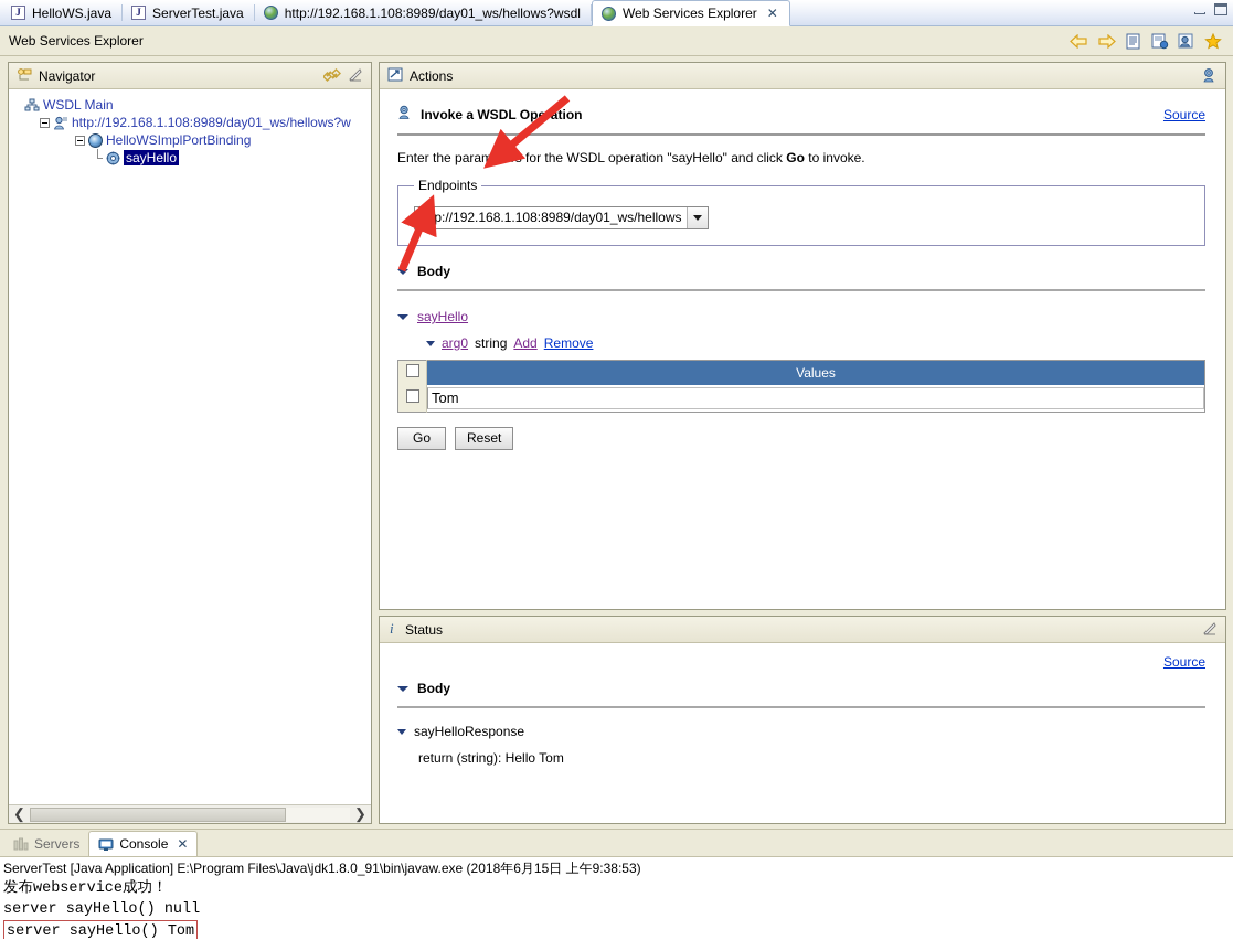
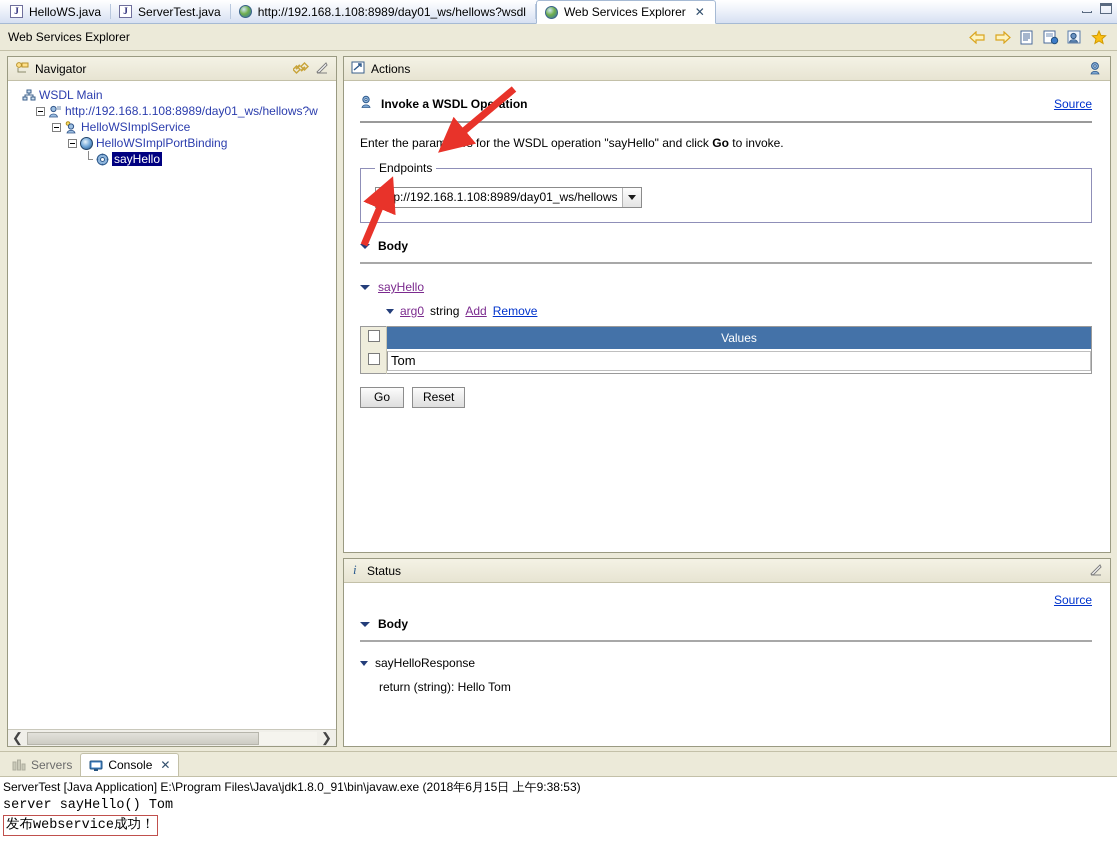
  J
  HelloWS.java
  J
  ServerTest.java
  http://192.168.1.108:8989/day01_ws/hellows?wsdl
  Web Services Explorer
  ✕
  Web Services Explorer
  Navigator
  WSDL Main
  http://192.168.1.108:8989/day01_ws/hellows?w
+ HelloWSImplService
  HelloWSImplPortBinding
  sayHello
  ❮
  ❯
  Actions
  Invoke a WSDL Opetion
  Source
  Enter the parameers for the WSDL operation "sayHello" and click Go to invoke.
  Endpoints
  ttp://192.168.1.108:8989/day01_ws/hellows
  Body
  sayHello
  arg0
  string
  Add
  Remove
  	Values
  	Tom
  Go
  Reset
  i
  Status
  Source
  Body
  sayHelloResponse
  return (string): Hello Tom
  Servers
  Console
  ✕
  ServerTest [Java Application] E:\Program Files\Java\jdk1.8.0_91\bin\javaw.exe (2018年6月15日 上午9:38:53)
- 发布webservice成功！
+ server sayHello() Tom
- server sayHello() null
- server sayHello() Tom
+ 发布webservice成功！
